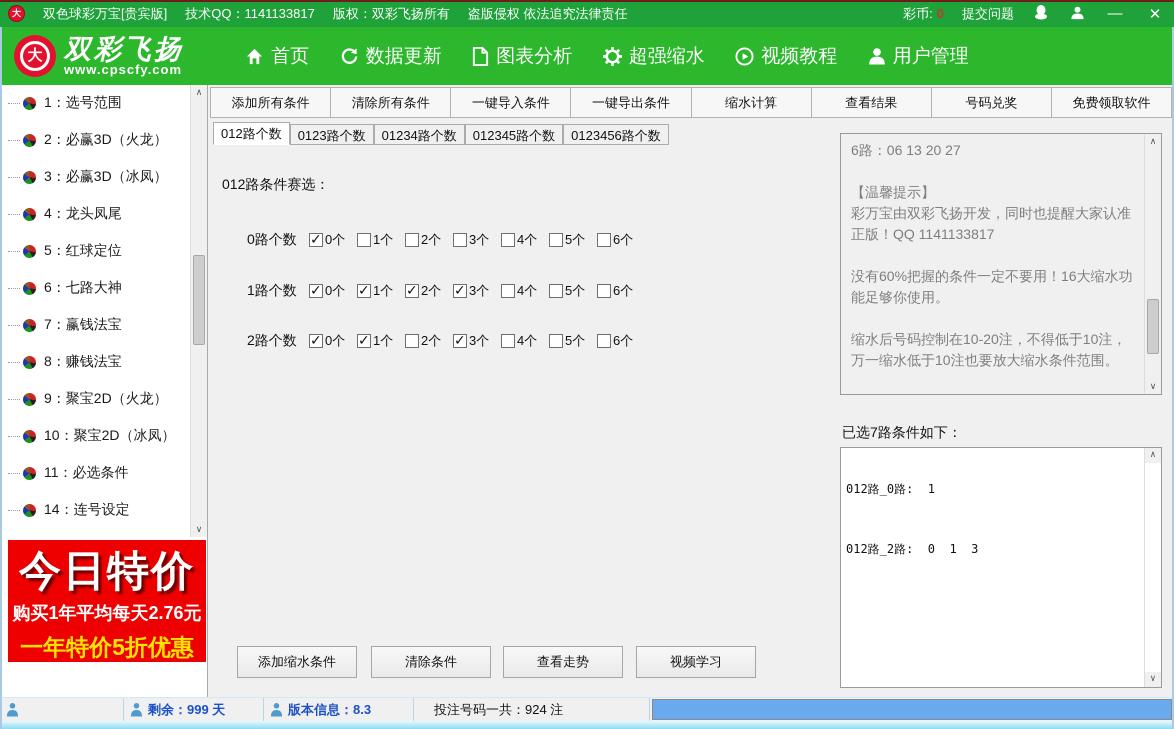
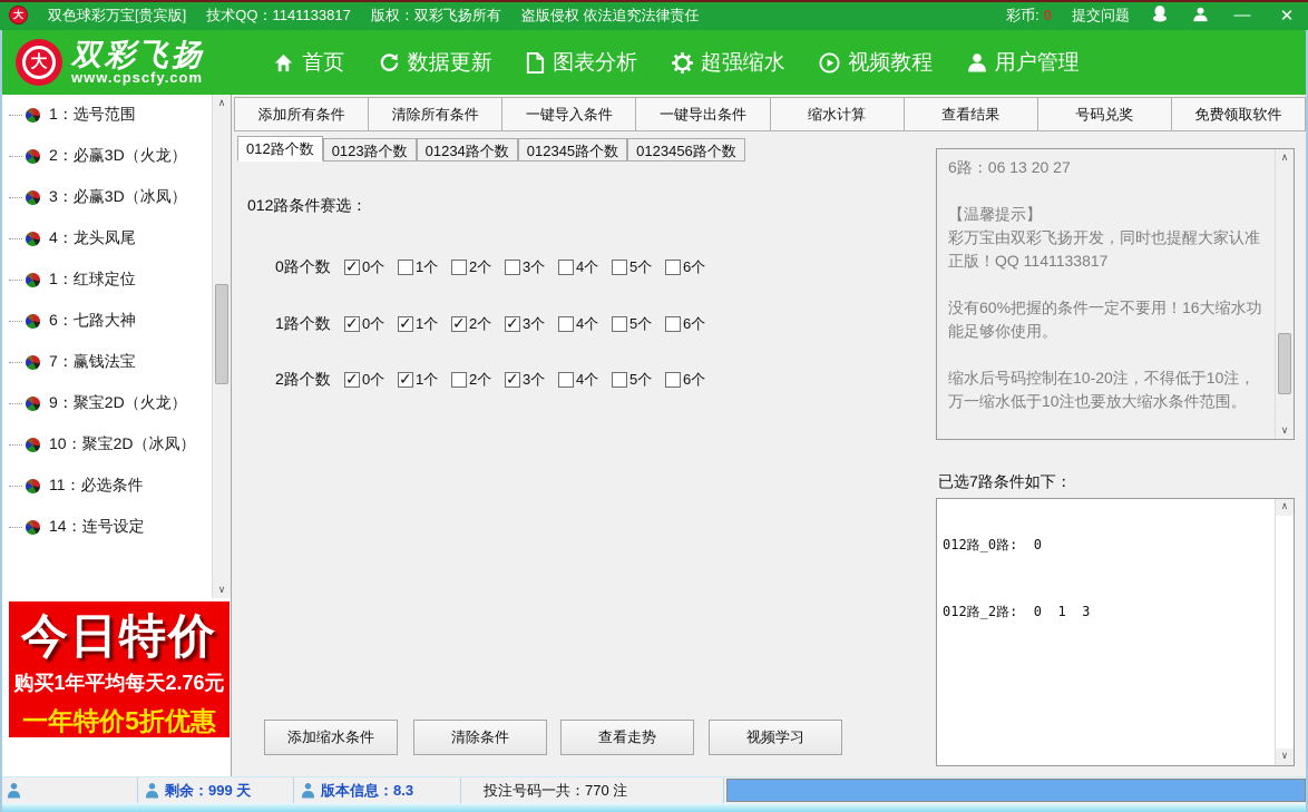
  大
  双色球彩万宝[贵宾版]
  技术QQ：1141133817
  版权：双彩飞扬所有
  盗版侵权 依法追究法律责任
  彩币: 0
  提交问题
  —
  ✕
  大
  双彩飞扬
  www.cpscfy.com
  首页
  数据更新
  图表分析
  超强缩水
  视频教程
  用户管理
  1：选号范围
  2：必赢3D（火龙）
  3：必赢3D（冰凤）
  4：龙头凤尾
- 5：红球定位
+ 1：红球定位
  6：七路大神
  7：赢钱法宝
- 8：赚钱法宝
  9：聚宝2D（火龙）
  10：聚宝2D（冰凤）
  11：必选条件
  14：连号设定
  ∧
  ∨
  今日特价
  购买1年平均每天2.76元
  一年特价5折优惠
  添加所有条件
  清除所有条件
  一键导入条件
  一键导出条件
  缩水计算
  查看结果
  号码兑奖
  免费领取软件
  012路个数
  0123路个数
  01234路个数
  012345路个数
  0123456路个数
  012路条件赛选：
  0路个数
  0个
  1个
  2个
  3个
  4个
  5个
  6个
  1路个数
  0个
  1个
  2个
  3个
  4个
  5个
  6个
  2路个数
  0个
  1个
  2个
  3个
  4个
  5个
  6个
  6路：06 13 20 27
  【温馨提示】
  彩万宝由双彩飞扬开发，同时也提醒大家认准正版！QQ 1141133817
  没有60%把握的条件一定不要用！16大缩水功能足够你使用。
  缩水后号码控制在10-20注，不得低于10注，万一缩水低于10注也要放大缩水条件范围。
  ∧
  ∨
  已选7路条件如下：
- 012路_0路: 1
+ 012路_0路: 0
  012路_2路: 0 1 3
  ∧
  ∨
  添加缩水条件
  清除条件
  查看走势
  视频学习
  剩余：999 天
  版本信息：8.3
- 投注号码一共：924 注
+ 投注号码一共：770 注
